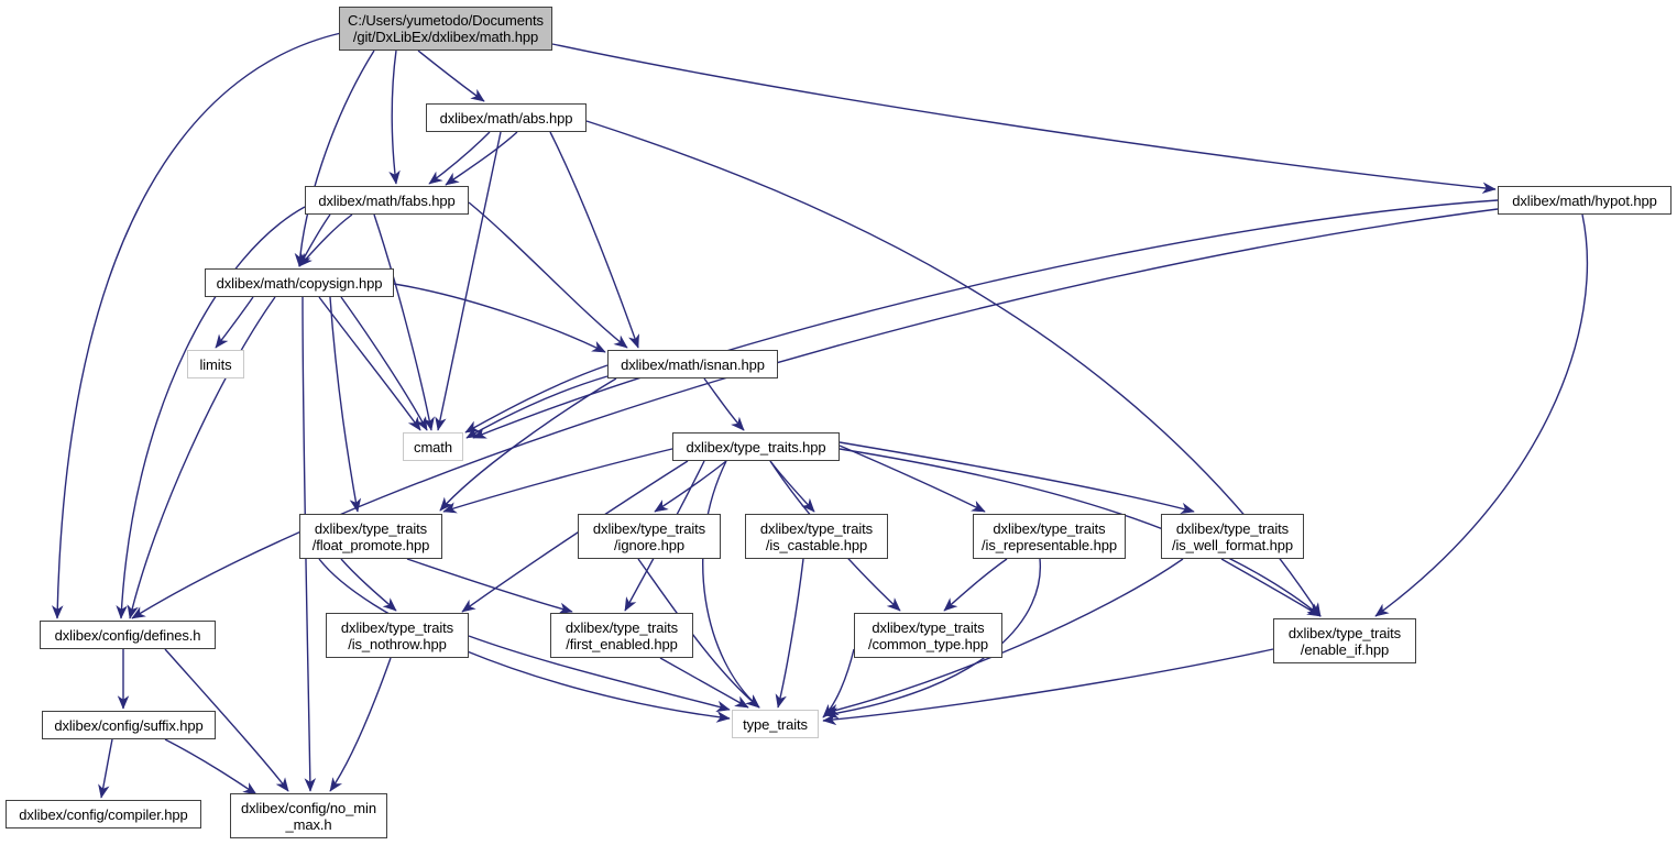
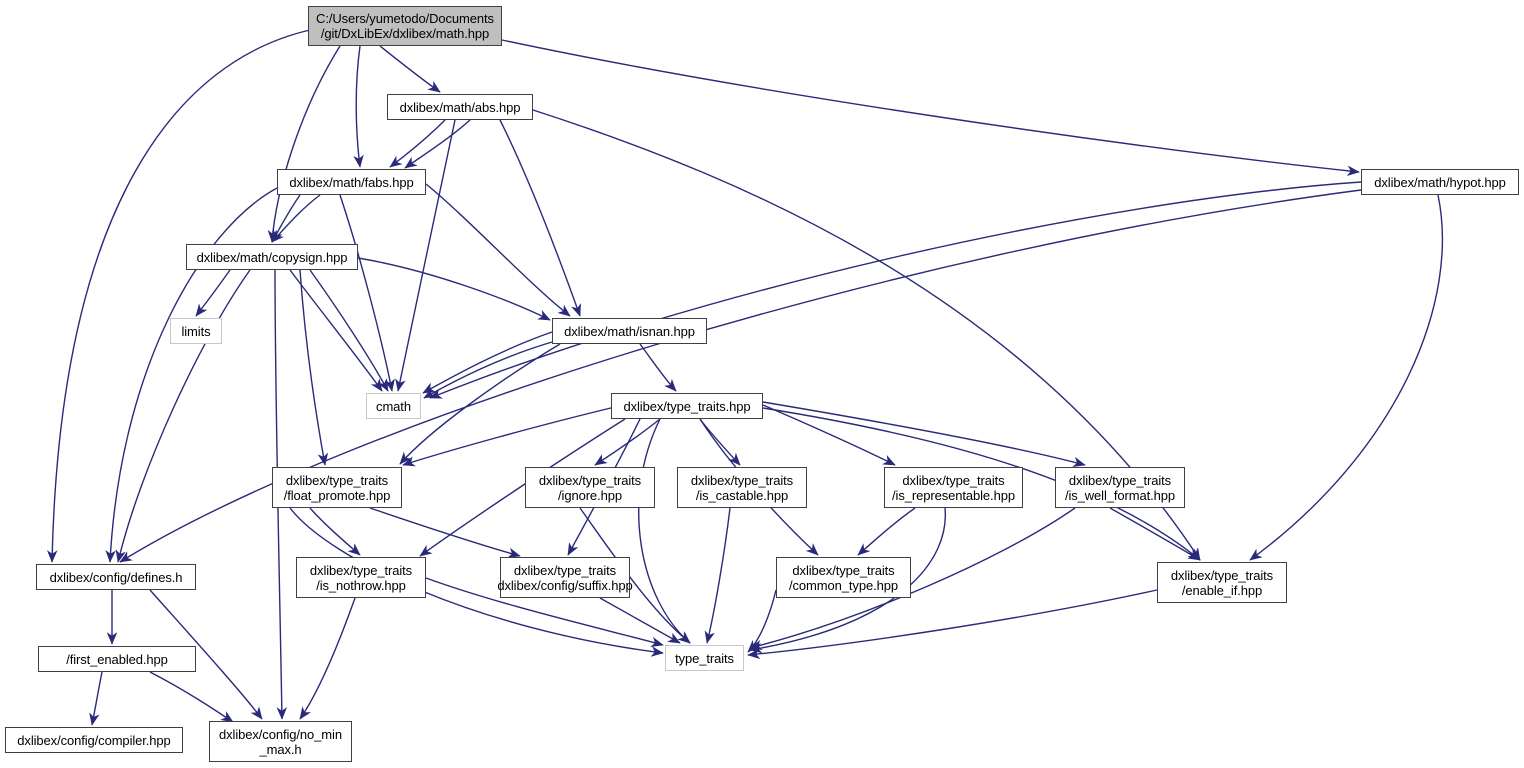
  C:/Users/yumetodo/Documents
  /git/DxLibEx/dxlibex/math.hpp
  dxlibex/math/abs.hpp
  dxlibex/math/hypot.hpp
  dxlibex/math/fabs.hpp
  dxlibex/math/copysign.hpp
  limits
  dxlibex/math/isnan.hpp
  cmath
  dxlibex/type_traits.hpp
  dxlibex/type_traits
  /float_promote.hpp
  dxlibex/type_traits
  /ignore.hpp
  dxlibex/type_traits
  /is_castable.hpp
  dxlibex/type_traits
  /is_representable.hpp
  dxlibex/type_traits
  /is_well_format.hpp
  dxlibex/config/defines.h
  dxlibex/type_traits
  /is_nothrow.hpp
  dxlibex/type_traits
- /first_enabled.hpp
+ dxlibex/config/suffix.hpp
  dxlibex/type_traits
  /common_type.hpp
  dxlibex/type_traits
  /enable_if.hpp
- dxlibex/config/suffix.hpp
+ /first_enabled.hpp
  type_traits
  dxlibex/config/compiler.hpp
  dxlibex/config/no_min
  _max.h
